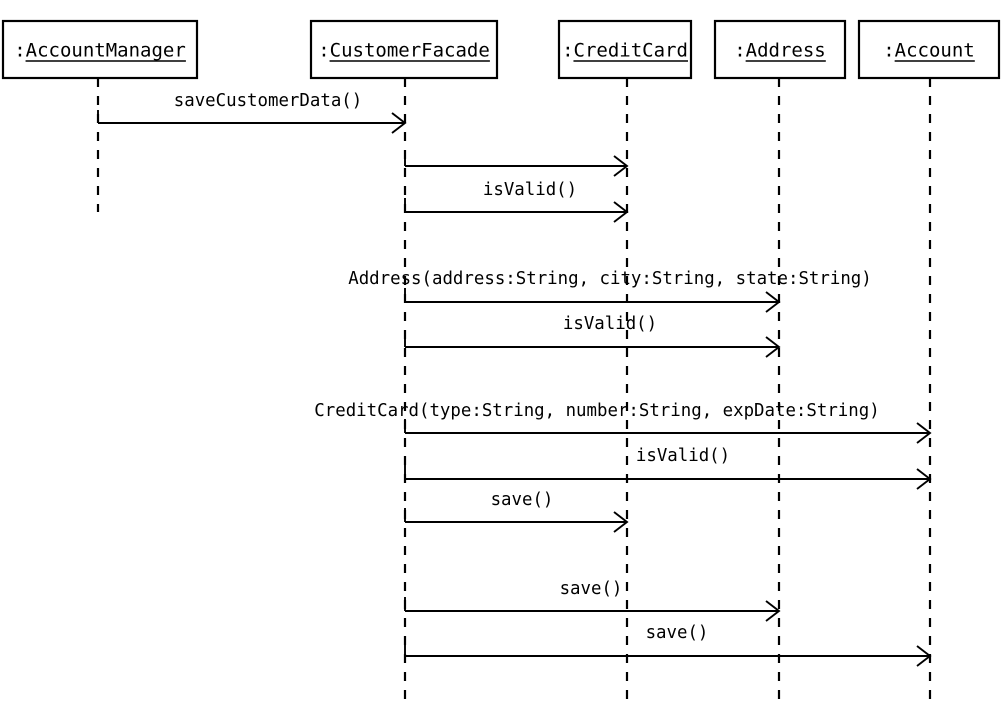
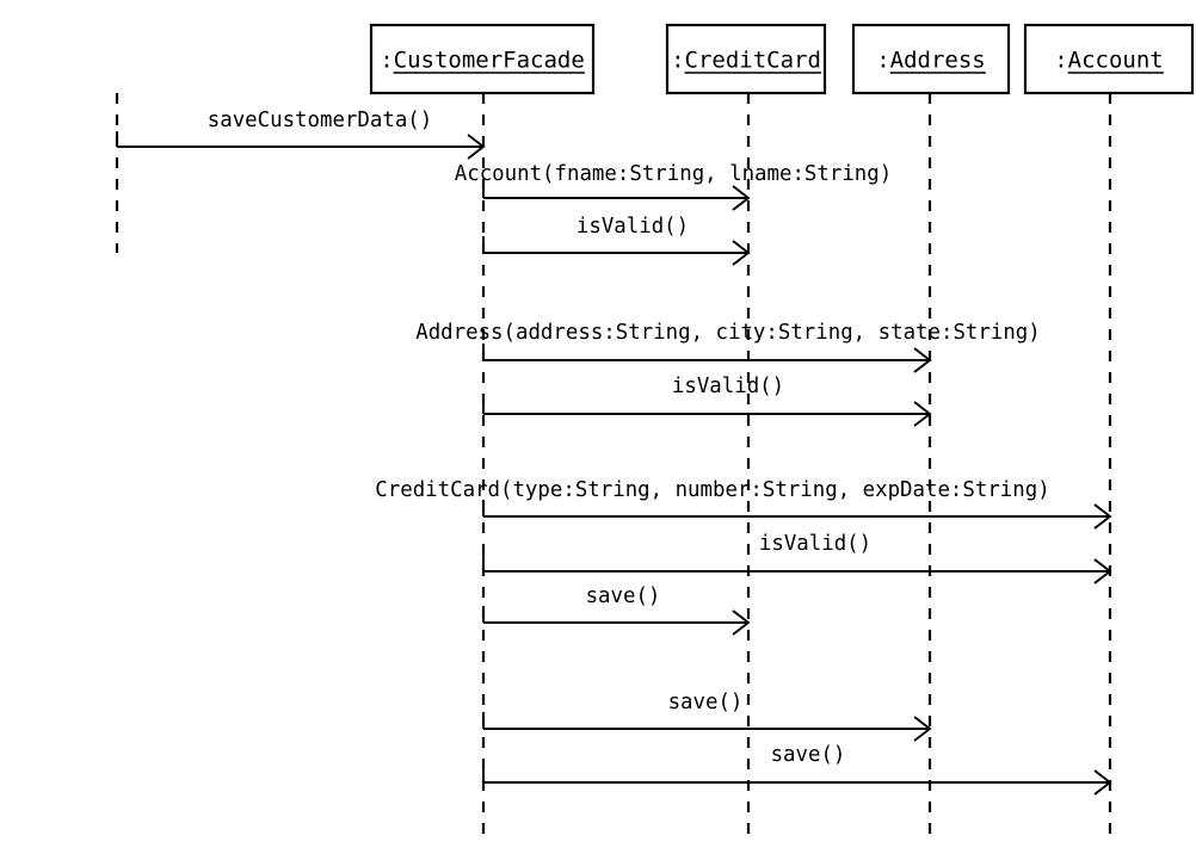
- :AccountManager
  :CustomerFacade
  :CreditCard
  :Address
  :Account
  saveCustomerData()
+ Account(fname:String, lname:String)
  isValid()
  Address(address:String, city:String, state:String)
  isValid()
  CreditCard(type:String, number:String, expDate:String)
  isValid()
  save()
  save()
  save()
